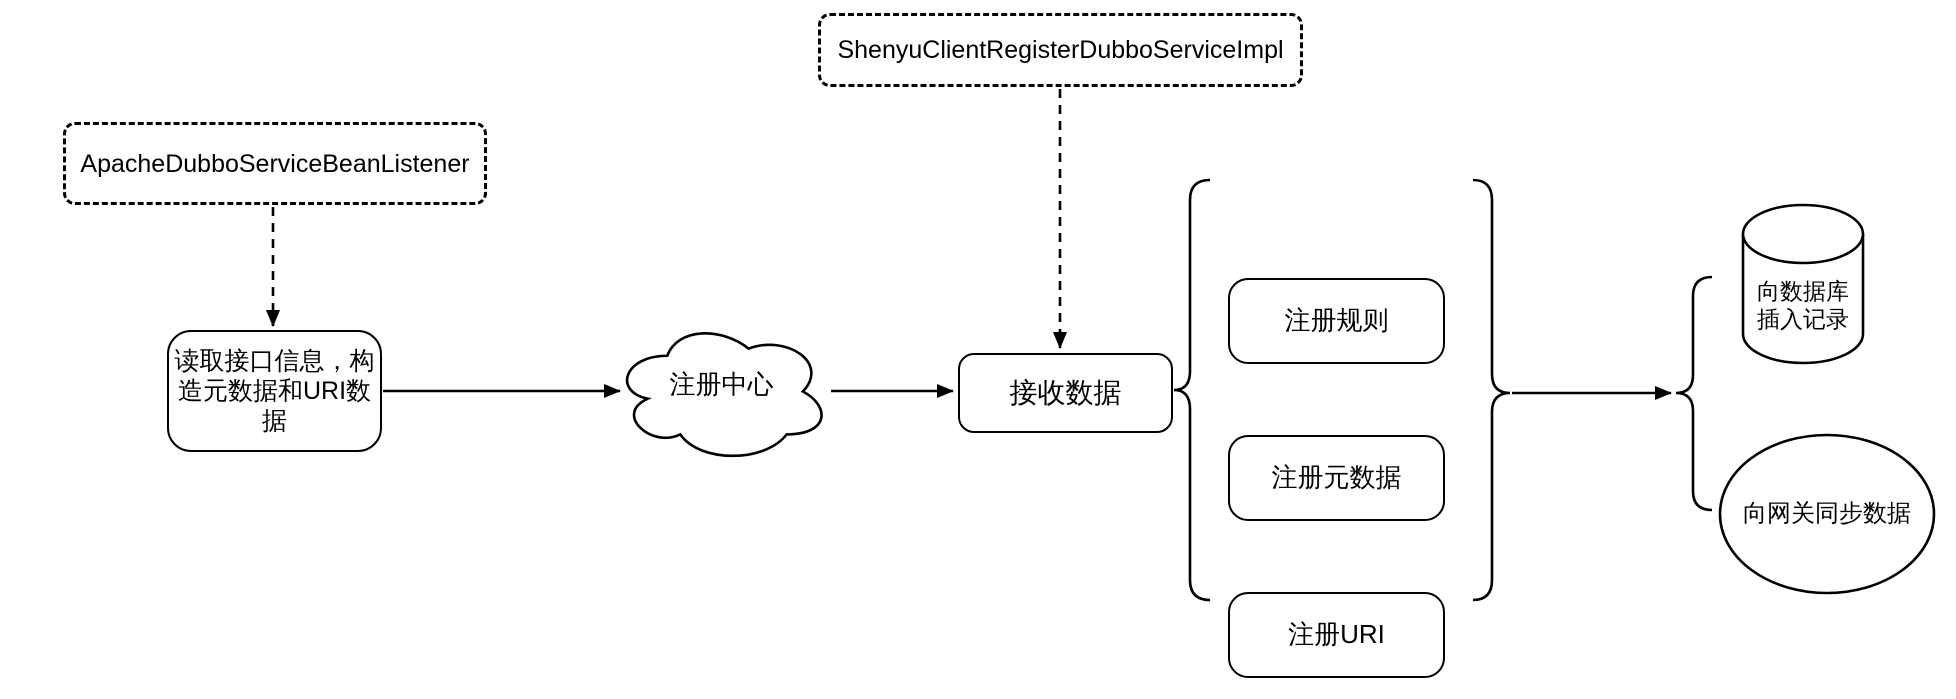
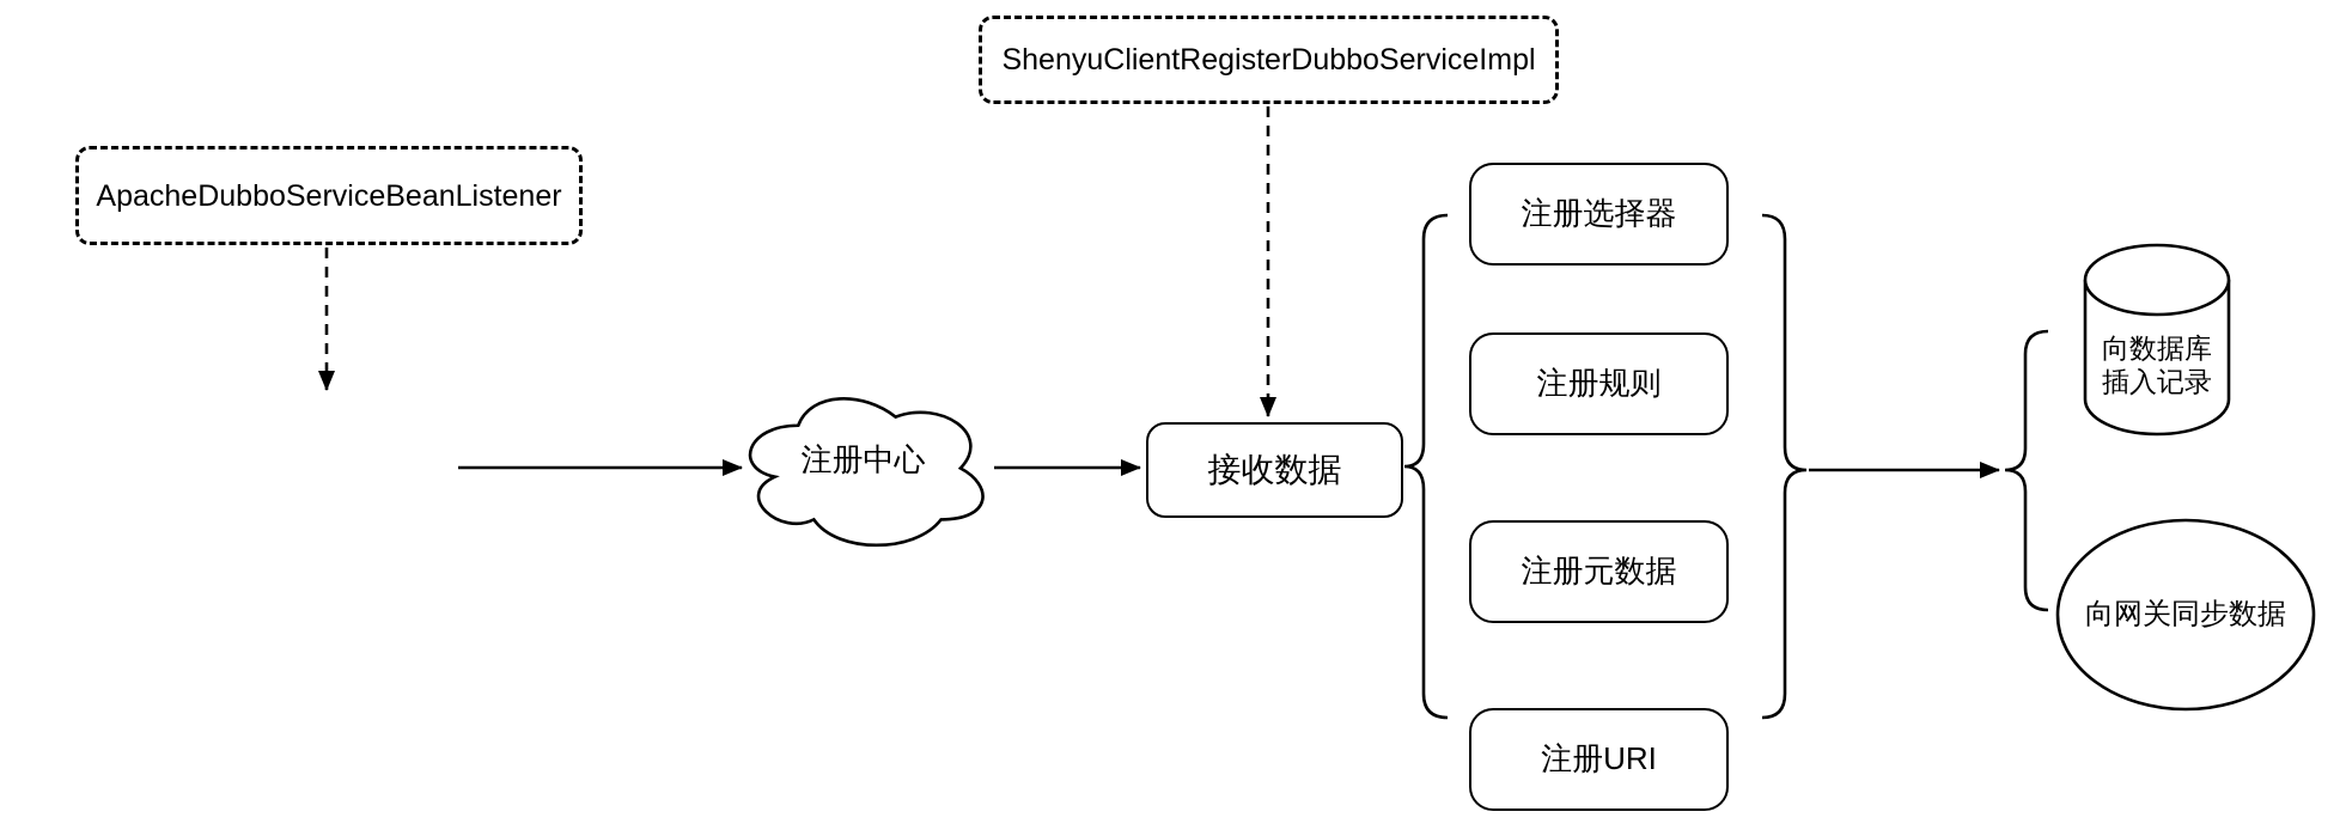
  ApacheDubboServiceBeanListener
  ShenyuClientRegisterDubboServiceImpl
- 读取接口信息，构
- 造元数据和URI数据
  注册中心
  接收数据
+ 注册选择器
  注册规则
  注册元数据
  注册URI
  向数据库
  插入记录
  向网关同步数据
